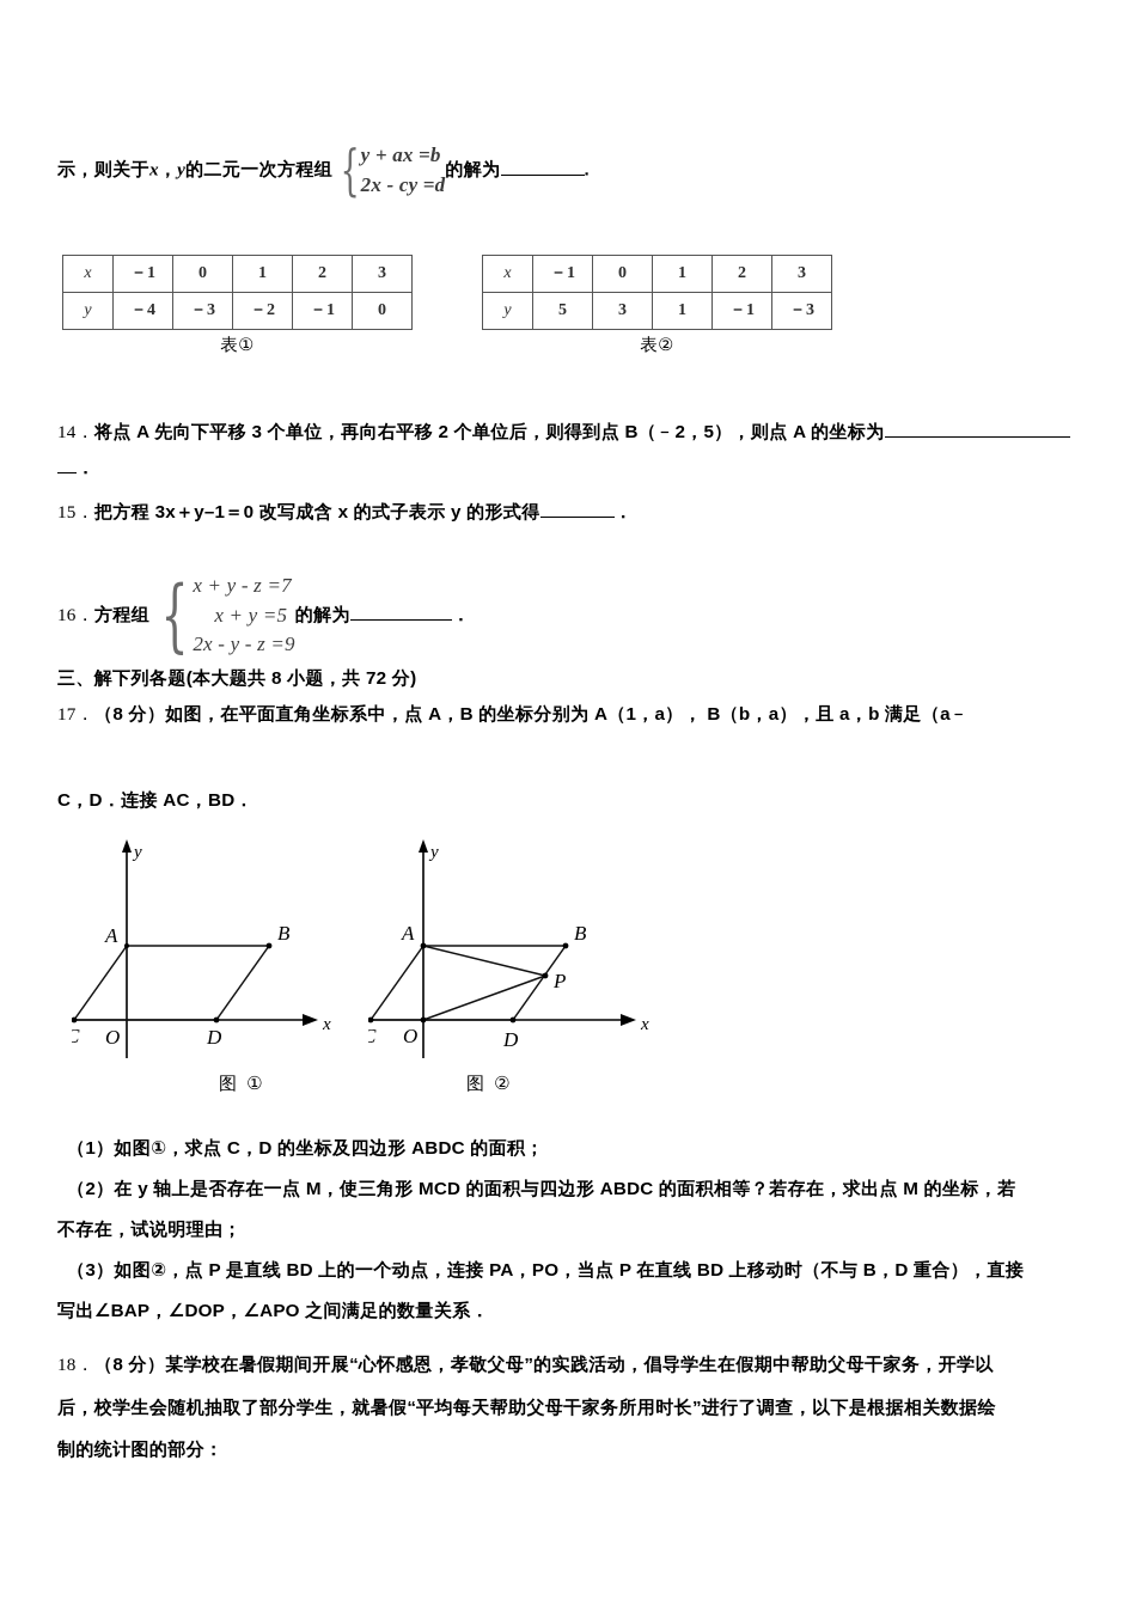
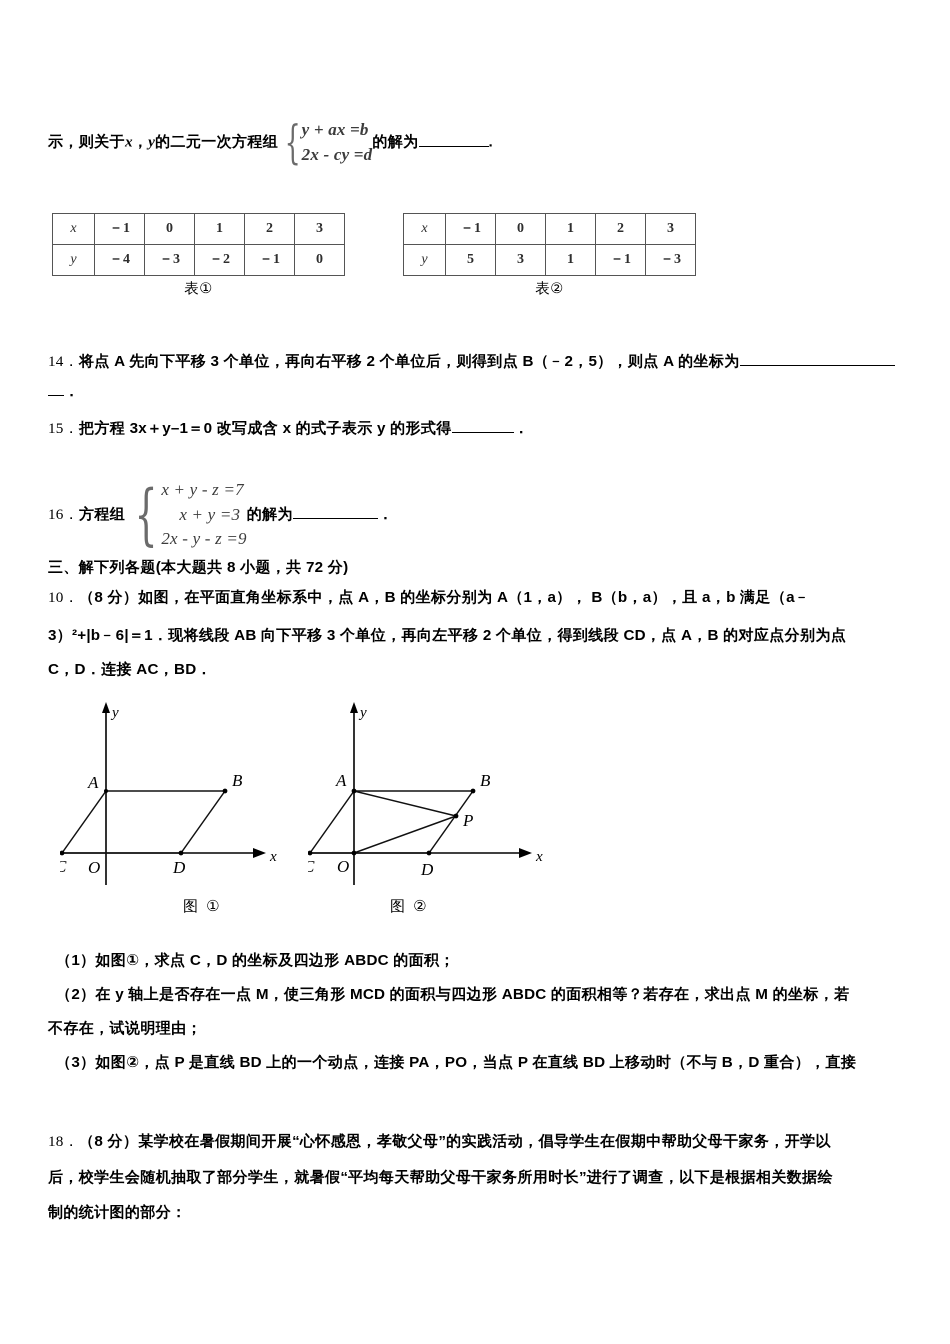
  示，则关于x，y的二元一次方程组
  {
  y + ax =b
  2x - cy =d
  的解为 .
  x	－1	0	1	2	3
  y	－4	－3	－2	－1	0
  表①
  x	－1	0	1	2	3
  y	5	3	1	－1	－3
  表②
  14．将点 A 先向下平移 3 个单位，再向右平移 2 个单位后，则得到点 B（﹣2，5），则点 A 的坐标为
  ．
  15．把方程 3x＋y–1＝0 改写成含 x 的式子表示 y 的形式得 ．
  16．方程组
  {
  x + y - z =7
- x + y =5
+ x + y =3
  2x - y - z =9
  的解为 ．
  三、解下列各题(本大题共 8 小题，共 72 分)
- 17．（8 分）如图，在平面直角坐标系中，点 A，B 的坐标分别为 A（1，a）， B（b，a），且 a，b 满足（a﹣
+ 10．（8 分）如图，在平面直角坐标系中，点 A，B 的坐标分别为 A（1，a）， B（b，a），且 a，b 满足（a﹣
+ 3）²+|b﹣6|＝1．现将线段 AB 向下平移 3 个单位，再向左平移 2 个单位，得到线段 CD，点 A，B 的对应点分别为点
  C，D．连接 AC，BD．
  A
  B
  C
  D
  O
  x
  y
  图 ①
  A
  B
  C
  D
  O
  P
  x
  y
  图 ②
  （1）如图①，求点 C，D 的坐标及四边形 ABDC 的面积；
  （2）在 y 轴上是否存在一点 M，使三角形 MCD 的面积与四边形 ABDC 的面积相等？若存在，求出点 M 的坐标，若
  不存在，试说明理由；
  （3）如图②，点 P 是直线 BD 上的一个动点，连接 PA，PO，当点 P 在直线 BD 上移动时（不与 B，D 重合），直接
- 写出∠BAP，∠DOP，∠APO 之间满足的数量关系．
  18．（8 分）某学校在暑假期间开展“心怀感恩，孝敬父母”的实践活动，倡导学生在假期中帮助父母干家务，开学以
  后，校学生会随机抽取了部分学生，就暑假“平均每天帮助父母干家务所用时长”进行了调查，以下是根据相关数据绘
  制的统计图的部分：
